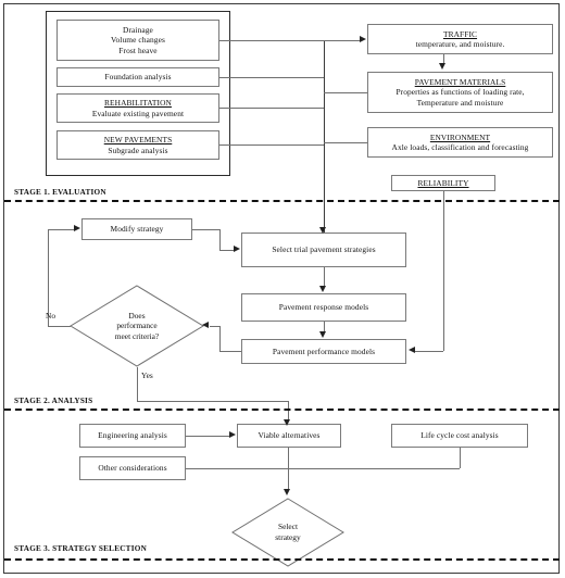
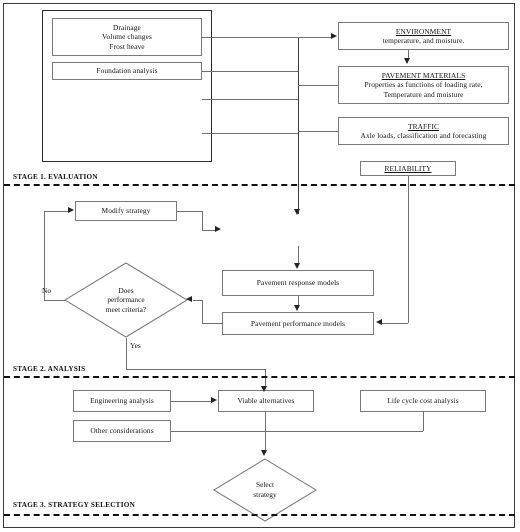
  Drainage
  Volume changes
  Frost heave
  Foundation analysis
- REHABILITATION
- Evaluate existing pavement
- NEW PAVEMENTS
- Subgrade analysis
- TRAFFIC
+ ENVIRONMENT
  temperature, and moisture.
  PAVEMENT MATERIALS
  Properties as functions of loading rate,
  Temperature and moisture
- ENVIRONMENT
+ TRAFFIC
  Axle loads, classification and forecasting
  RELIABILITY
  STAGE 1. EVALUATION
  Modify strategy
- Select trial pavement strategies
  Pavement response models
  Pavement performance models
  Does
  performance
  meet criteria?
  No
  Yes
  STAGE 2. ANALYSIS
  Engineering analysis
  Other considerations
  Viable alternatives
  Life cycle cost analysis
  Select
  strategy
  STAGE 3. STRATEGY SELECTION
